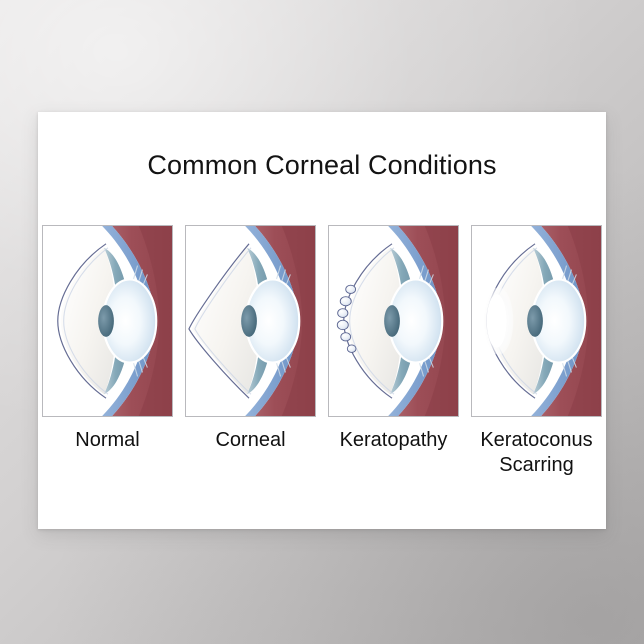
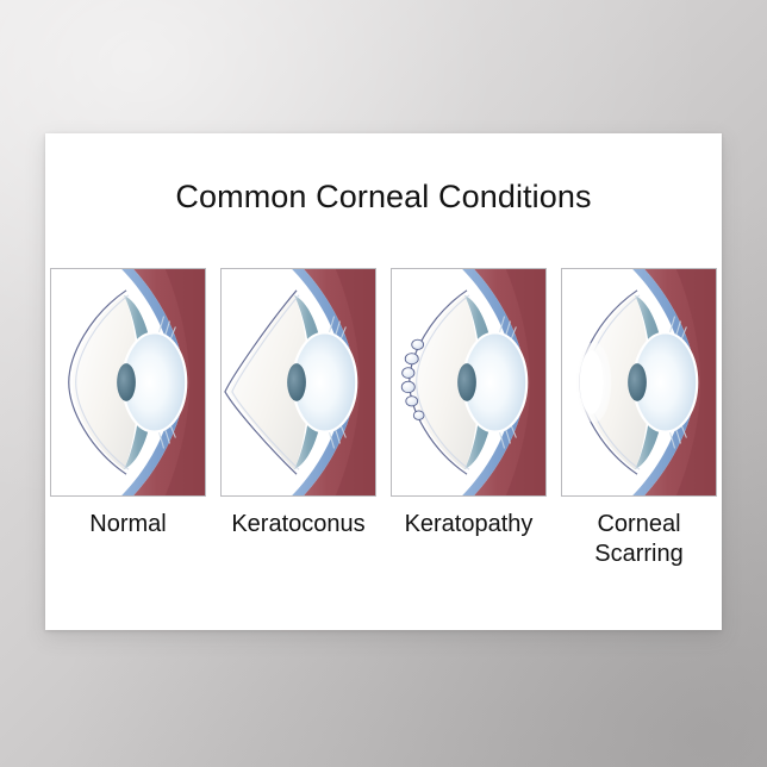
  Common Corneal Conditions
  Normal
- Corneal
+ Keratoconus
  Keratopathy
- Keratoconus
+ Corneal
  Scarring
